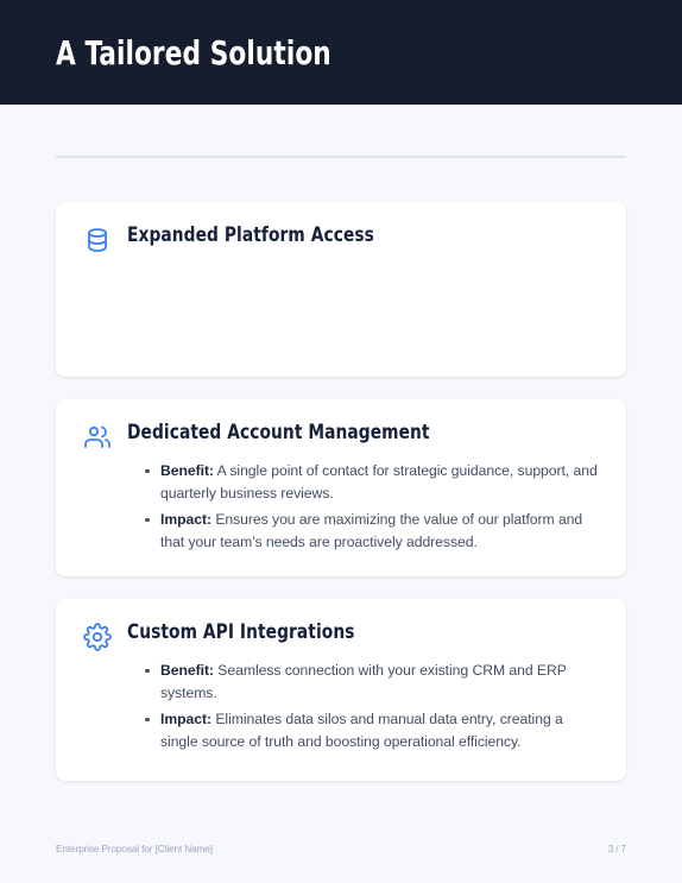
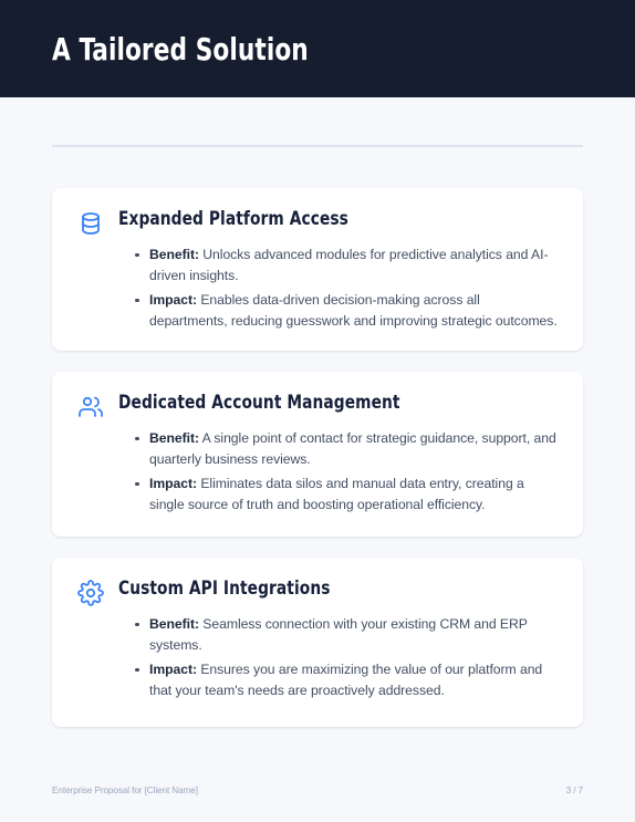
  A Tailored Solution
  Expanded Platform Access
+ Benefit: Unlocks advanced modules for predictive analytics and AI-driven insights.
+ Impact: Enables data-driven decision-making across all departments, reducing guesswork and improving strategic outcomes.
  Dedicated Account Management
  Benefit: A single point of contact for strategic guidance, support, and quarterly business reviews.
- Impact: Ensures you are maximizing the value of our platform and that your team's needs are proactively addressed.
+ Impact: Eliminates data silos and manual data entry, creating a single source of truth and boosting operational efficiency.
  Custom API Integrations
  Benefit: Seamless connection with your existing CRM and ERP systems.
- Impact: Eliminates data silos and manual data entry, creating a single source of truth and boosting operational efficiency.
+ Impact: Ensures you are maximizing the value of our platform and that your team's needs are proactively addressed.
  Enterprise Proposal for [Client Name]
  3 / 7
